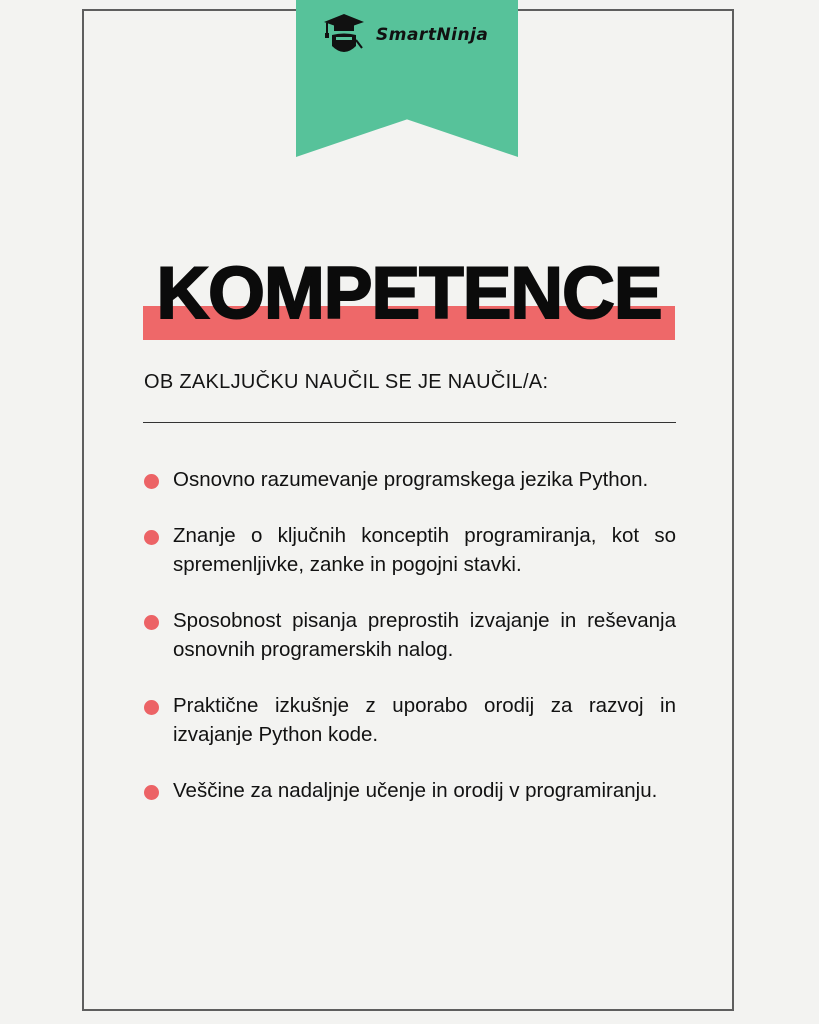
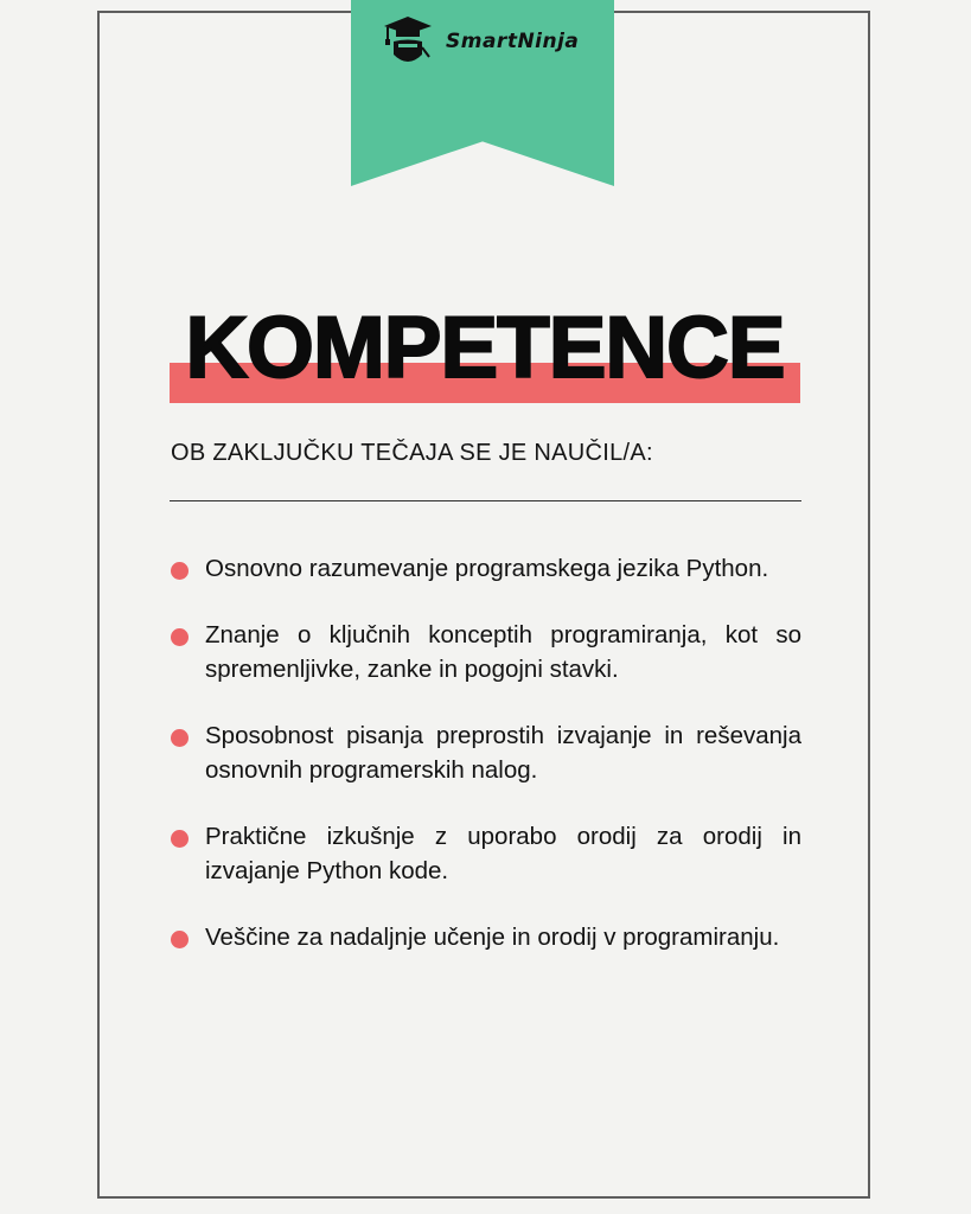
  SmartNinja
  KOMPETENCE
- OB ZAKLJUČKU NAUČIL SE JE NAUČIL/A:
+ OB ZAKLJUČKU TEČAJA SE JE NAUČIL/A:
  Osnovno razumevanje programskega jezika Python.
  Znanje o ključnih konceptih programiranja, kot so spremenljivke, zanke in pogojni stavki.
  Sposobnost pisanja preprostih izvajanje in reševanja osnovnih programerskih nalog.
- Praktične izkušnje z uporabo orodij za razvoj in izvajanje Python kode.
+ Praktične izkušnje z uporabo orodij za orodij in izvajanje Python kode.
  Veščine za nadaljnje učenje in orodij v programiranju.
